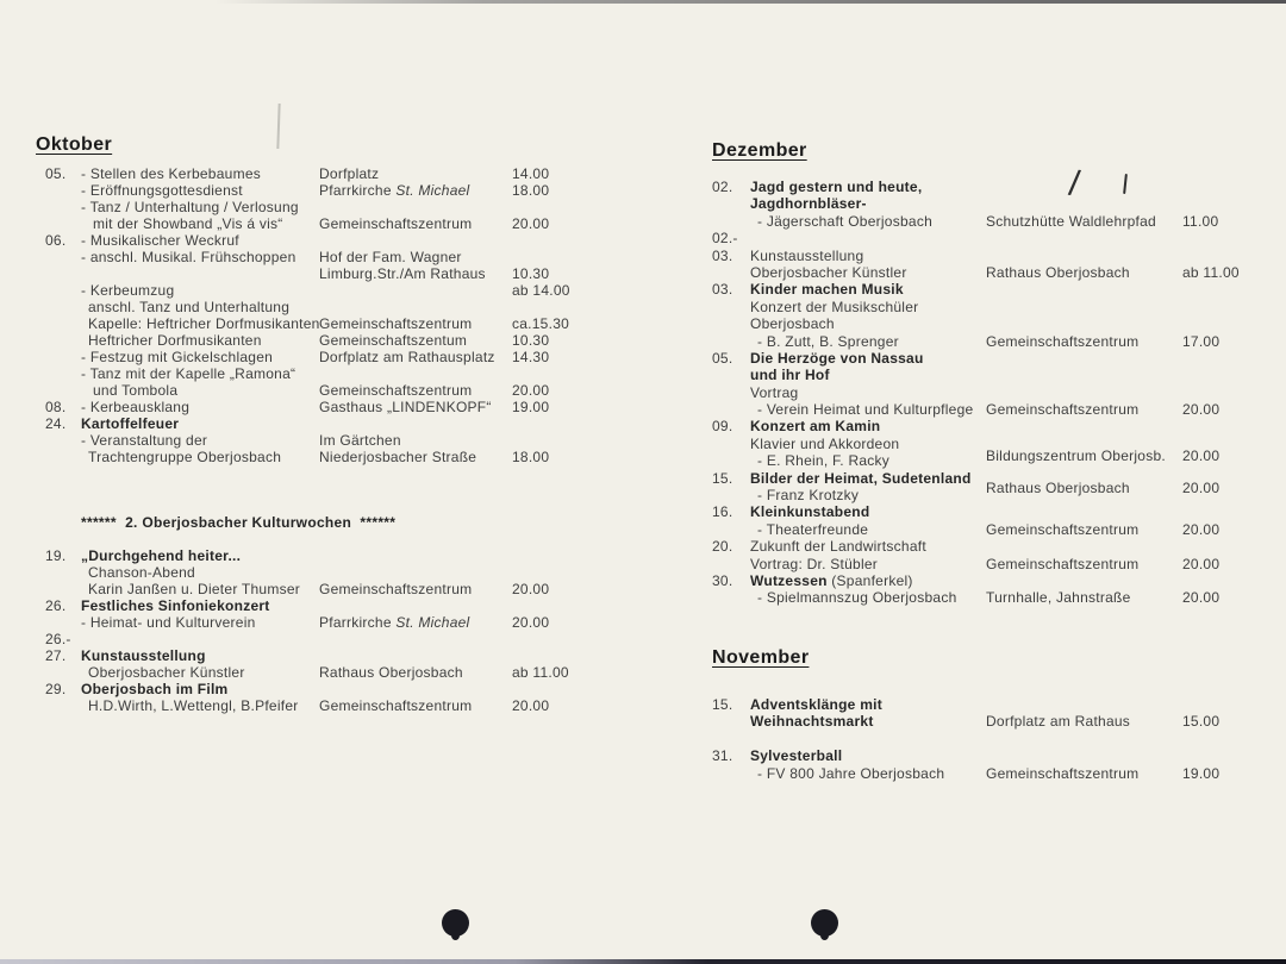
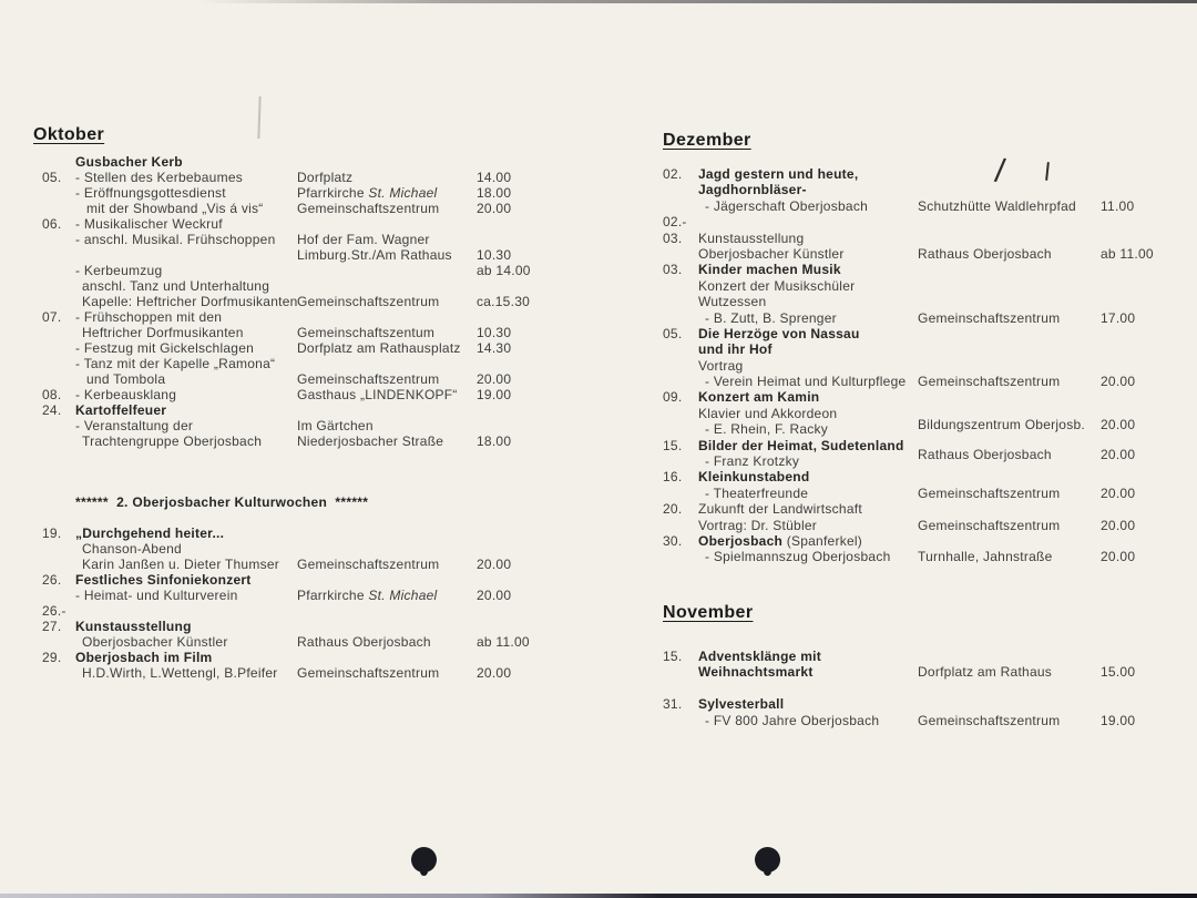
  Oktober
+ Gusbacher Kerb
  05.
  - Stellen des Kerbebaumes
  Dorfplatz
  14.00
  - Eröffnungsgottesdienst
  Pfarrkirche St. Michael
  18.00
- - Tanz / Unterhaltung / Verlosung
  mit der Showband „Vis á vis“
  Gemeinschaftszentrum
  20.00
  06.
  - Musikalischer Weckruf
  - anschl. Musikal. Frühschoppen
  Hof der Fam. Wagner
  Limburg.Str./Am Rathaus
  10.30
  - Kerbeumzug
  ab 14.00
  anschl. Tanz und Unterhaltung
  Kapelle: Heftricher Dorfmusikanten
  Gemeinschaftszentrum
  ca.15.30
+ 07.
+ - Frühschoppen mit den
  Heftricher Dorfmusikanten
  Gemeinschaftszentum
  10.30
  - Festzug mit Gickelschlagen
  Dorfplatz am Rathausplatz
  14.30
  - Tanz mit der Kapelle „Ramona“
  und Tombola
  Gemeinschaftszentrum
  20.00
  08.
  - Kerbeausklang
  Gasthaus „LINDENKOPF“
  19.00
  24.
  Kartoffelfeuer
  - Veranstaltung der
  Im Gärtchen
  Trachtengruppe Oberjosbach
  Niederjosbacher Straße
  18.00
  ****** 2. Oberjosbacher Kulturwochen ******
  19.
  „Durchgehend heiter...
  Chanson-Abend
  Karin Janßen u. Dieter Thumser
  Gemeinschaftszentrum
  20.00
  26.
  Festliches Sinfoniekonzert
  - Heimat- und Kulturverein
  Pfarrkirche St. Michael
  20.00
  26.-
  27.
  Kunstausstellung
  Oberjosbacher Künstler
  Rathaus Oberjosbach
  ab 11.00
  29.
  Oberjosbach im Film
  H.D.Wirth, L.Wettengl, B.Pfeifer
  Gemeinschaftszentrum
  20.00
  Dezember
  02.
  Jagd gestern und heute,
  Jagdhornbläser-
  - Jägerschaft Oberjosbach
  Schutzhütte Waldlehrpfad
  11.00
  02.-
  03.
  Kunstausstellung
  Oberjosbacher Künstler
  Rathaus Oberjosbach
  ab 11.00
  03.
  Kinder machen Musik
  Konzert der Musikschüler
- Oberjosbach
+ Wutzessen
  - B. Zutt, B. Sprenger
  Gemeinschaftszentrum
  17.00
  05.
  Die Herzöge von Nassau
  und ihr Hof
  Vortrag
  - Verein Heimat und Kulturpflege
  Gemeinschaftszentrum
  20.00
  09.
  Konzert am Kamin
  Klavier und Akkordeon
  - E. Rhein, F. Racky
  Bildungszentrum Oberjosb.
  20.00
  15.
  Bilder der Heimat, Sudetenland
  - Franz Krotzky
  Rathaus Oberjosbach
  20.00
  16.
  Kleinkunstabend
  - Theaterfreunde
  Gemeinschaftszentrum
  20.00
  20.
  Zukunft der Landwirtschaft
  Vortrag: Dr. Stübler
  Gemeinschaftszentrum
  20.00
  30.
- Wutzessen (Spanferkel)
+ Oberjosbach (Spanferkel)
  - Spielmannszug Oberjosbach
  Turnhalle, Jahnstraße
  20.00
  November
  15.
  Adventsklänge mit
  Weihnachtsmarkt
  Dorfplatz am Rathaus
  15.00
  31.
  Sylvesterball
  - FV 800 Jahre Oberjosbach
  Gemeinschaftszentrum
  19.00
